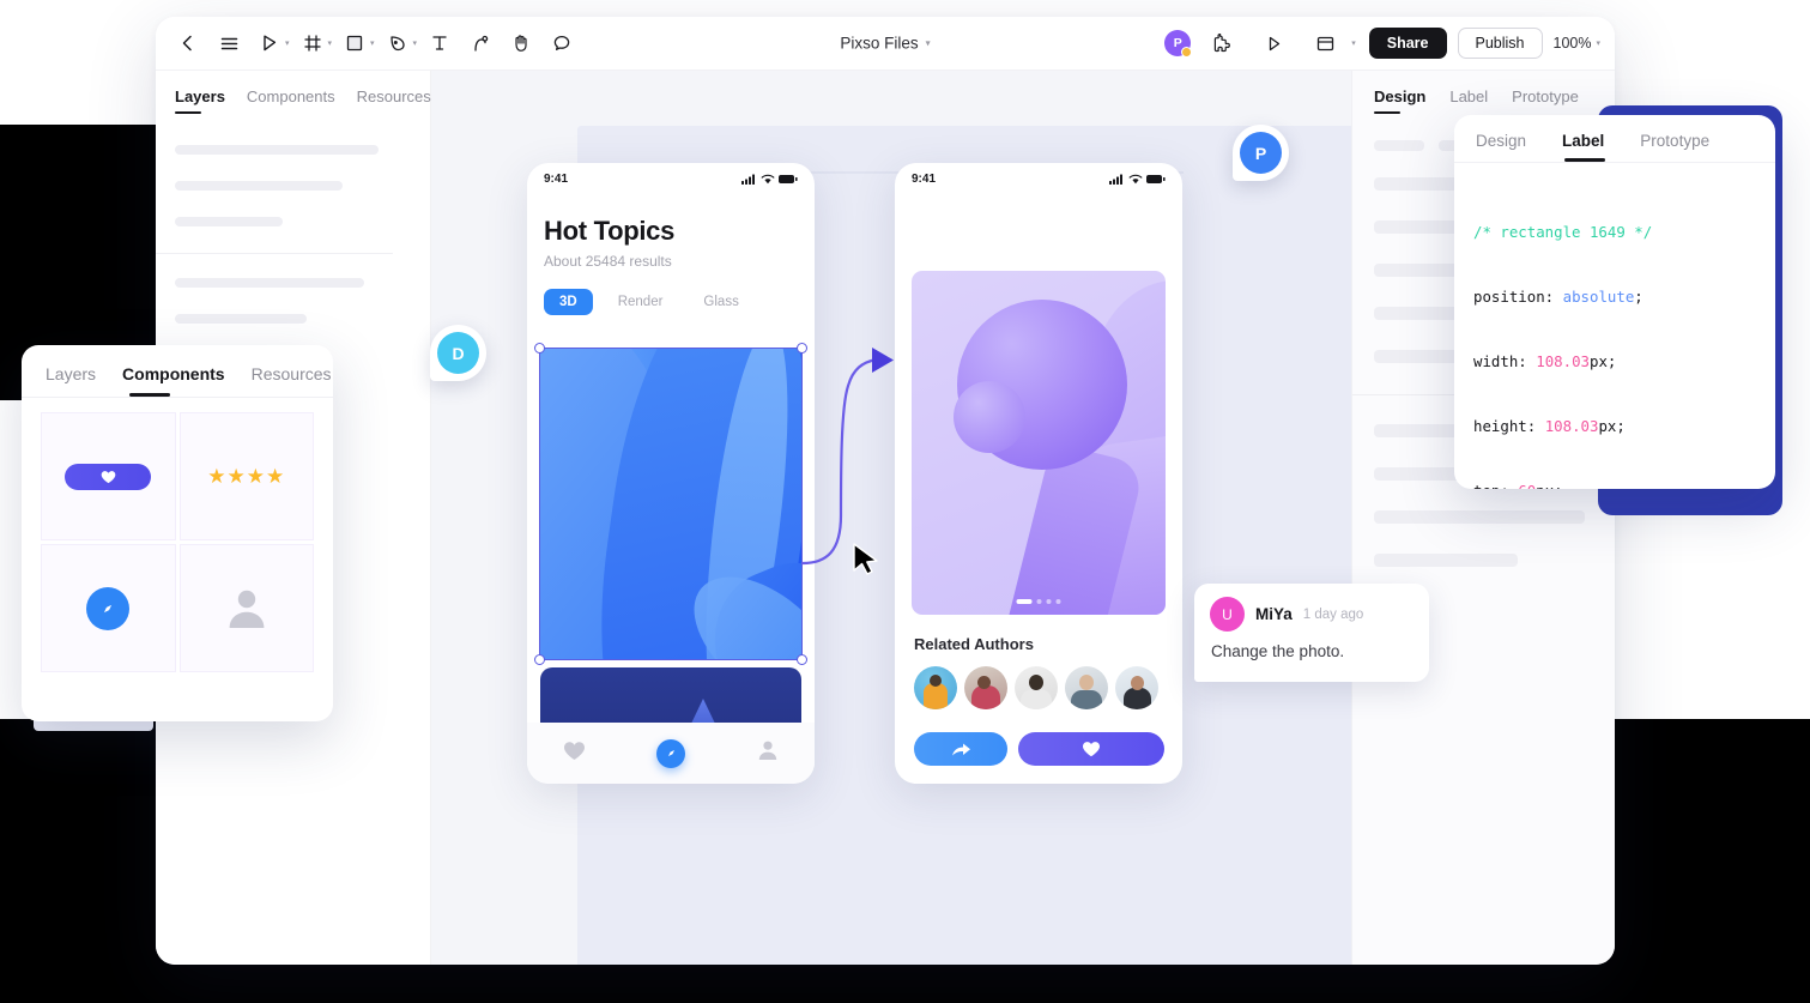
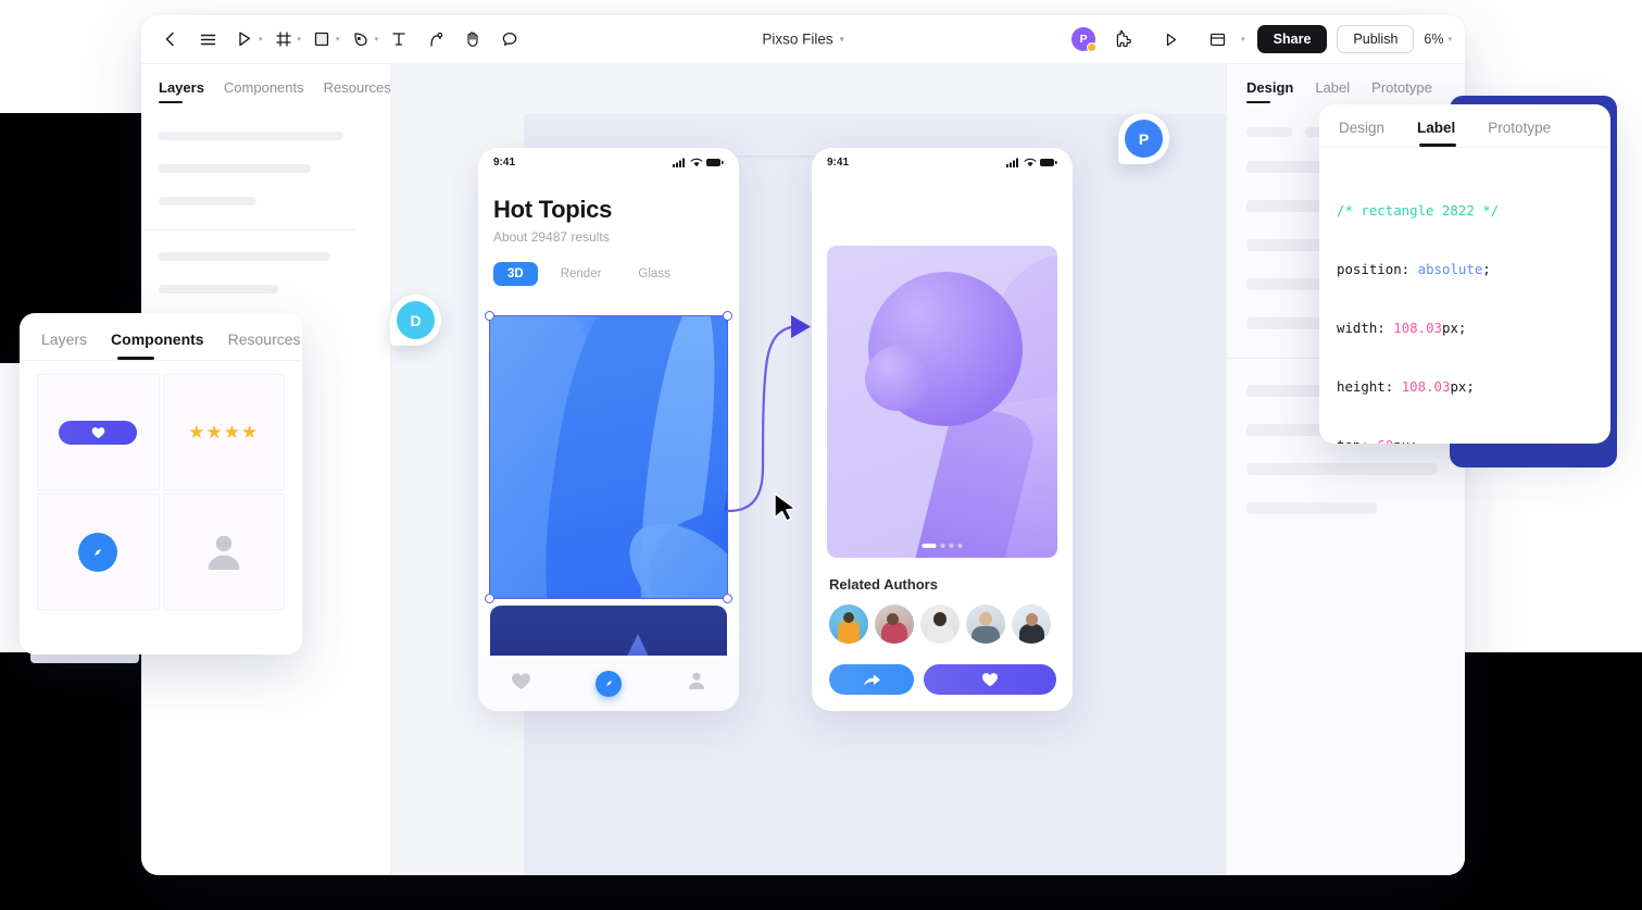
  Pixso Files
  ▾
  P
  Share
  Publish
- 100%
+ 6%
  Layers
  Components
  Resources
  Design
  Label
  Prototype
  9:41
  Hot Topics
- About 25484 results
+ About 29487 results
  3D
  Render
  Glass
  9:41
  Related Authors
  D
  P
- U
- MiYa
- 1 day ago
- Change the photo.
  Layers
  Components
  Resources
  ★★★★
  Design
  Label
  Prototype
- /* rectangle 1649 */
+ /* rectangle 2822 */
  position: absolute;
  width: 108.03px;
  height: 108.03px;
